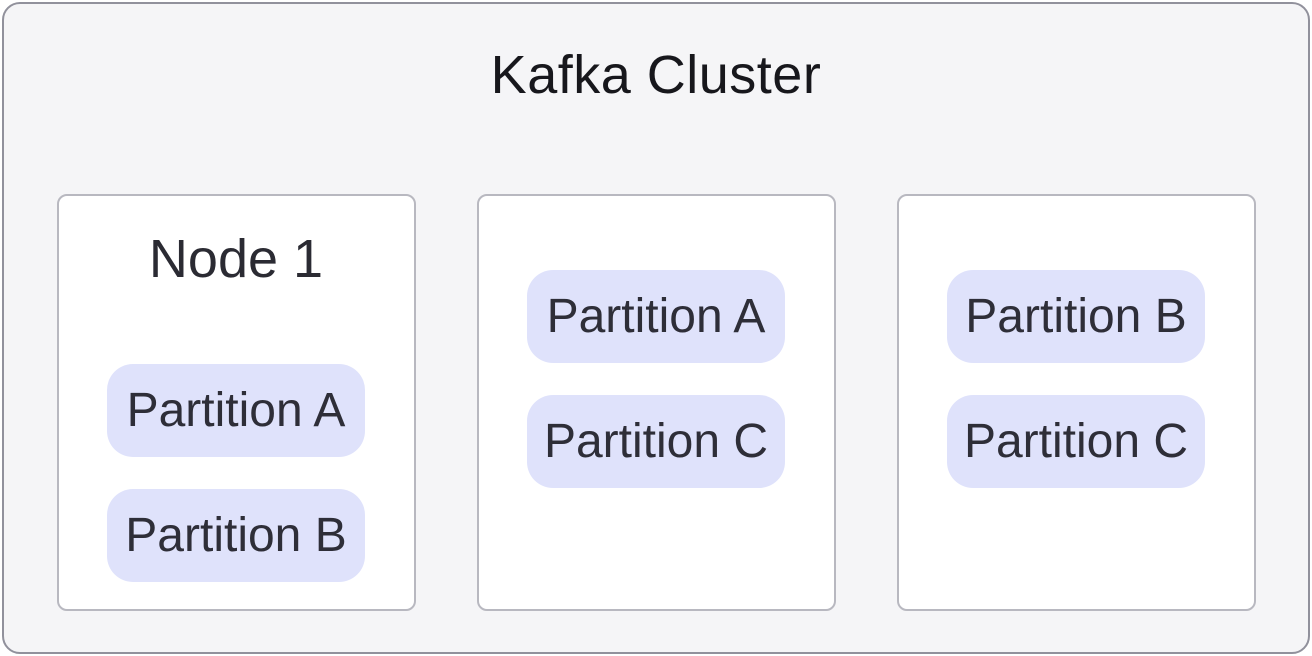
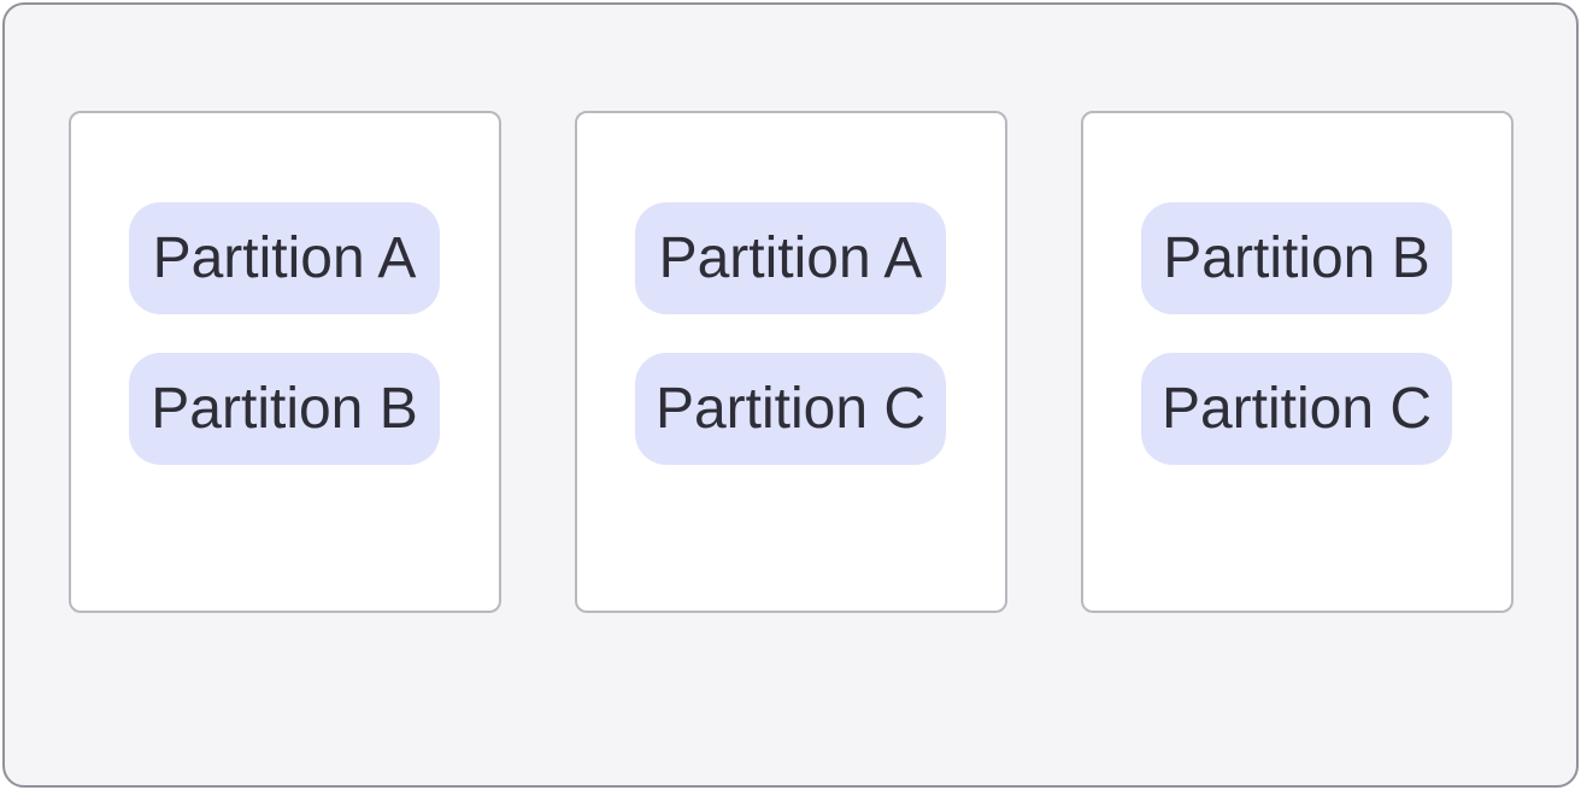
- Kafka Cluster
- Node 1
  Partition A
  Partition B
  Partition A
  Partition C
  Partition B
  Partition C
